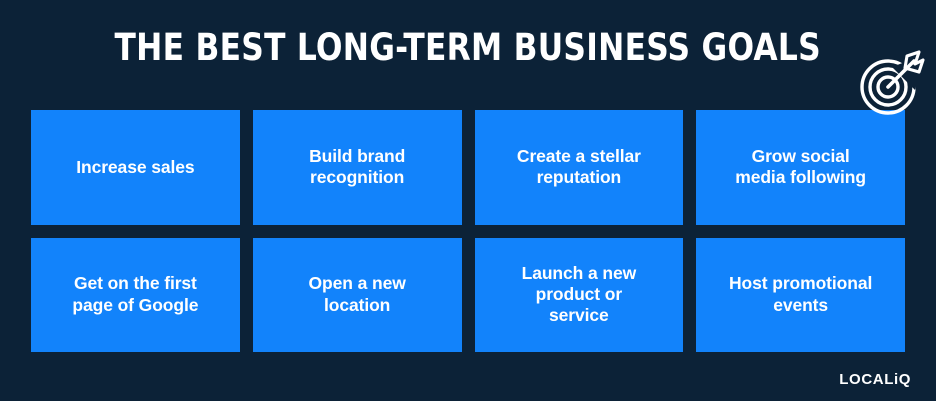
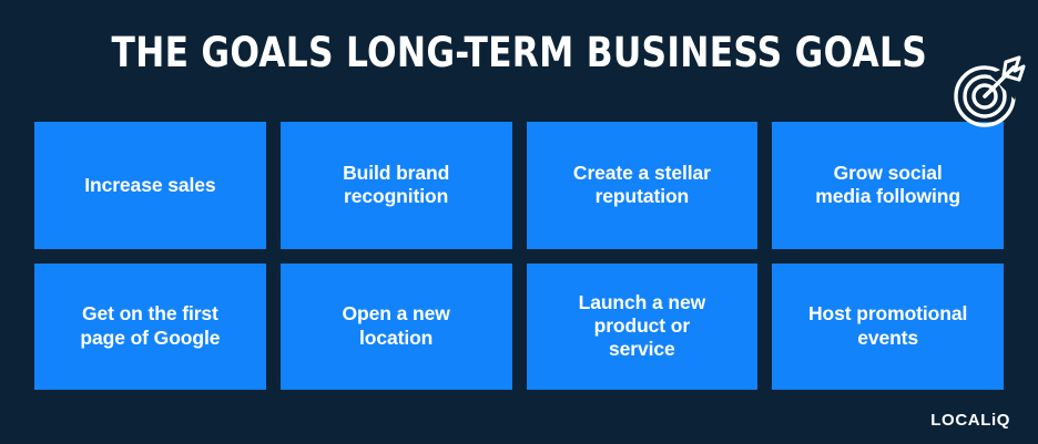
- THE BEST LONG-TERM BUSINESS GOALS
+ THE GOALS LONG-TERM BUSINESS GOALS
  Increase sales
  Build brand
  recognition
  Create a stellar
  reputation
  Grow social
  media following
  Get on the first
  page of Google
  Open a new
  location
  Launch a new
  product or
  service
  Host promotional
  events
  LOCALiQ
